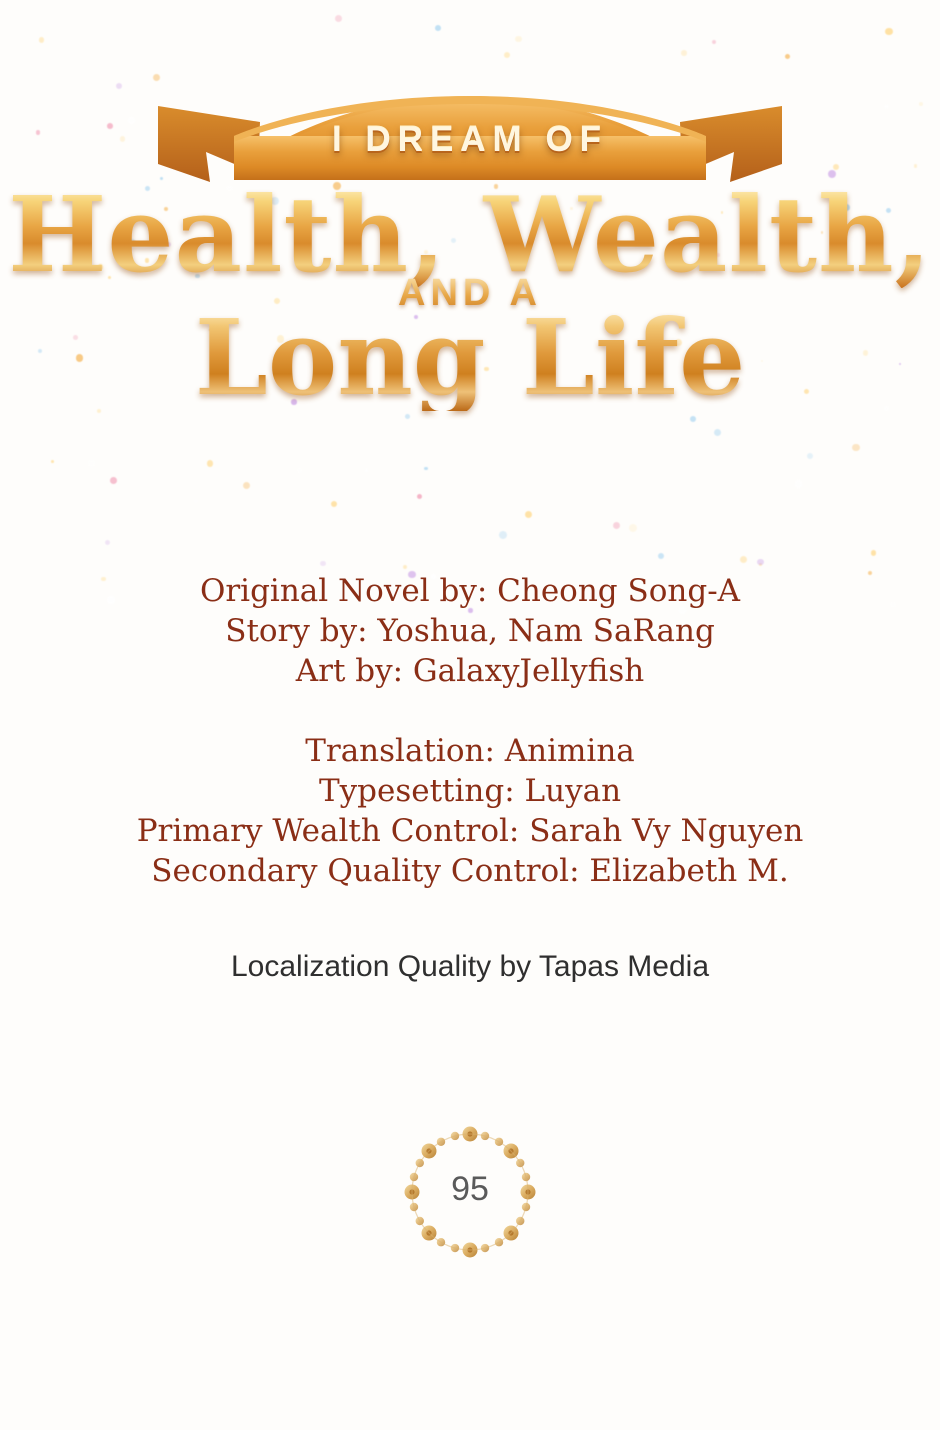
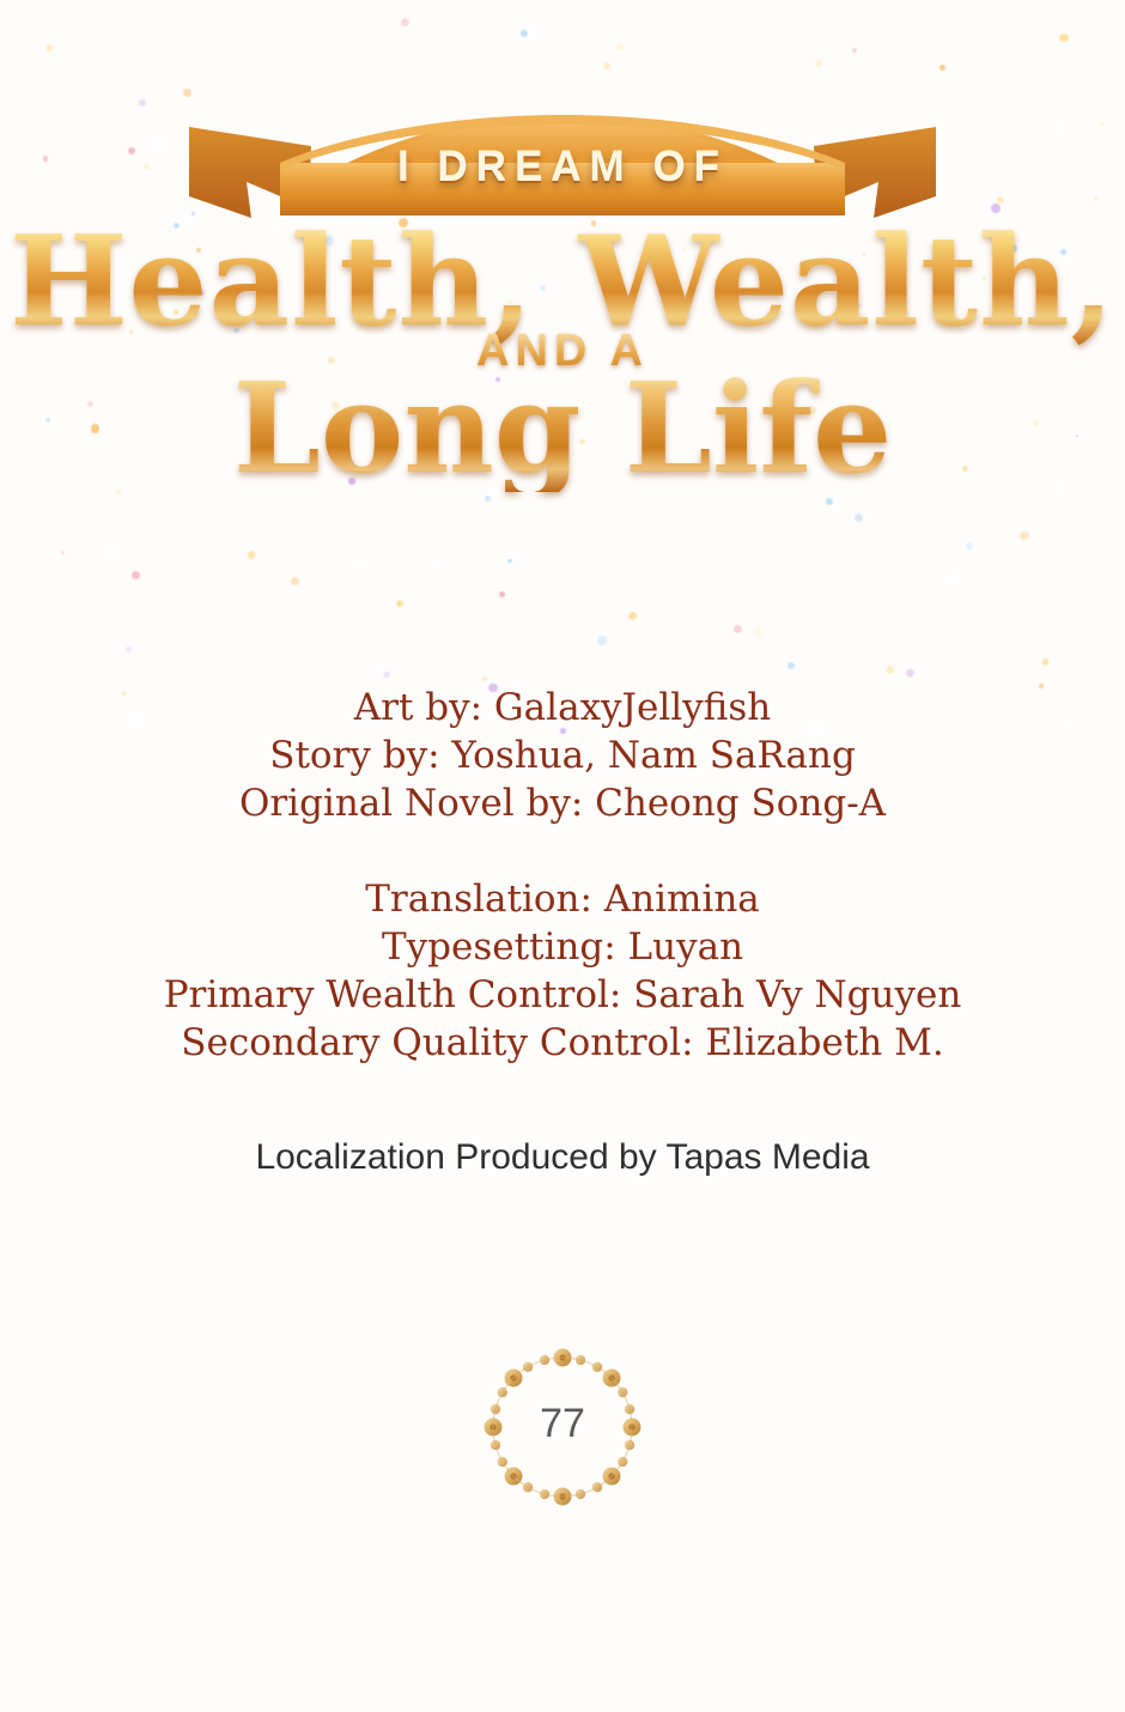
  I DREAM OF
  Health, Wealth,
  AND A
  Long Life
- Original Novel by: Cheong Song-A
+ Art by: GalaxyJellyfish
  Story by: Yoshua, Nam SaRang
- Art by: GalaxyJellyfish
+ Original Novel by: Cheong Song-A
  Translation: Animina
  Typesetting: Luyan
  Primary Wealth Control: Sarah Vy Nguyen
  Secondary Quality Control: Elizabeth M.
- Localization Quality by Tapas Media
+ Localization Produced by Tapas Media
- 95
+ 77
